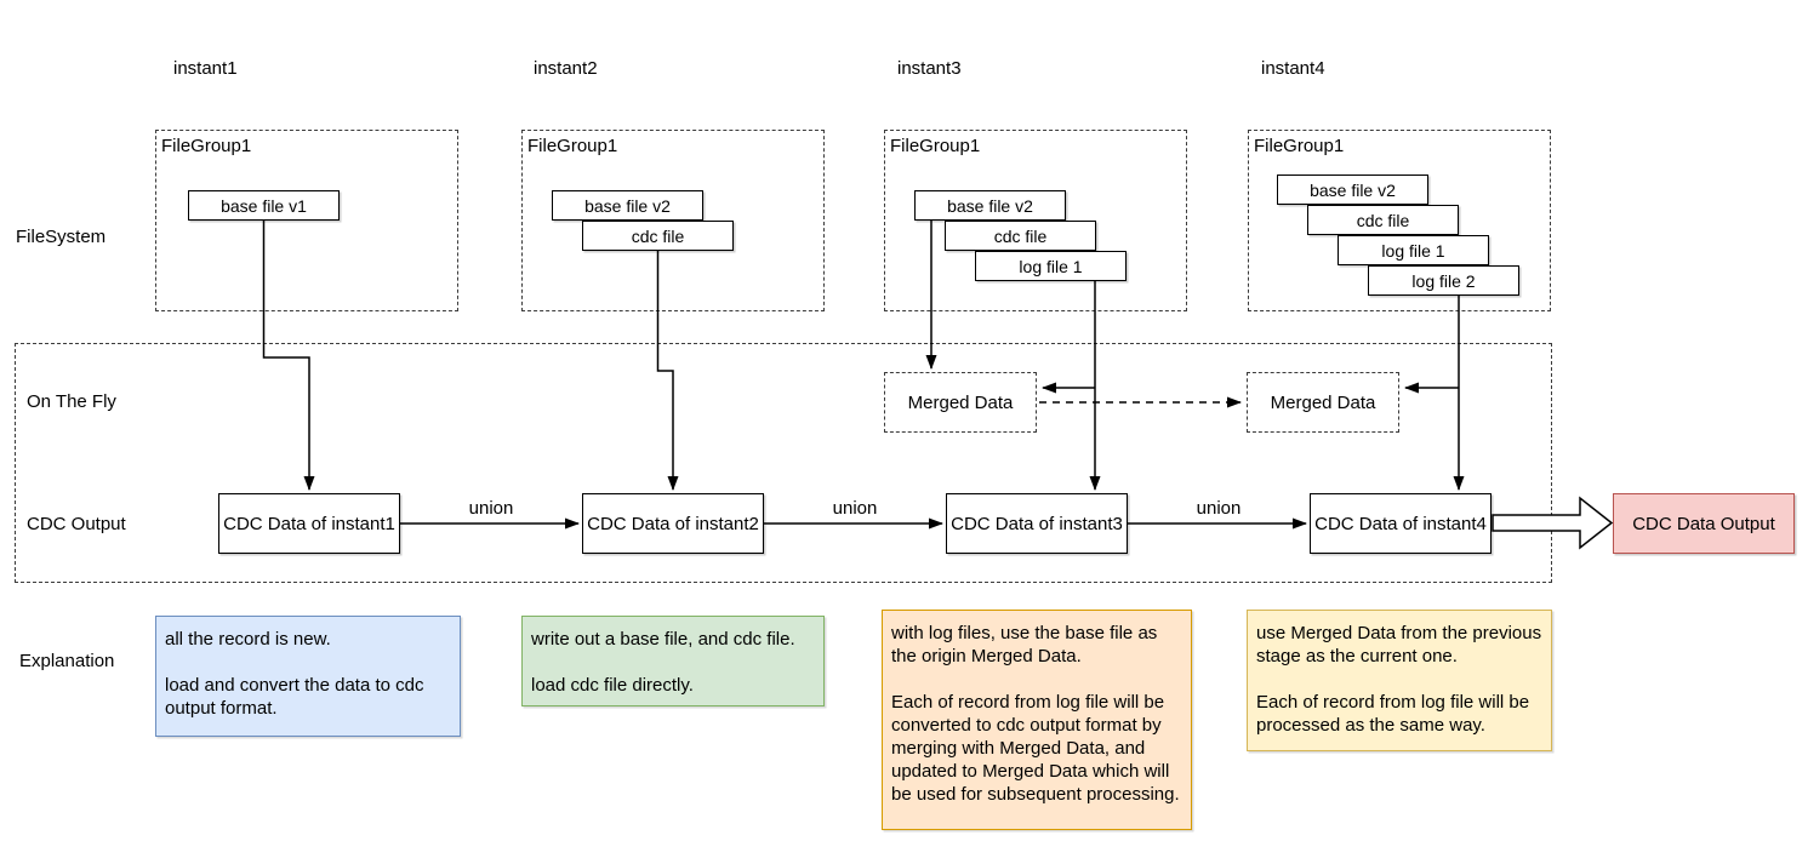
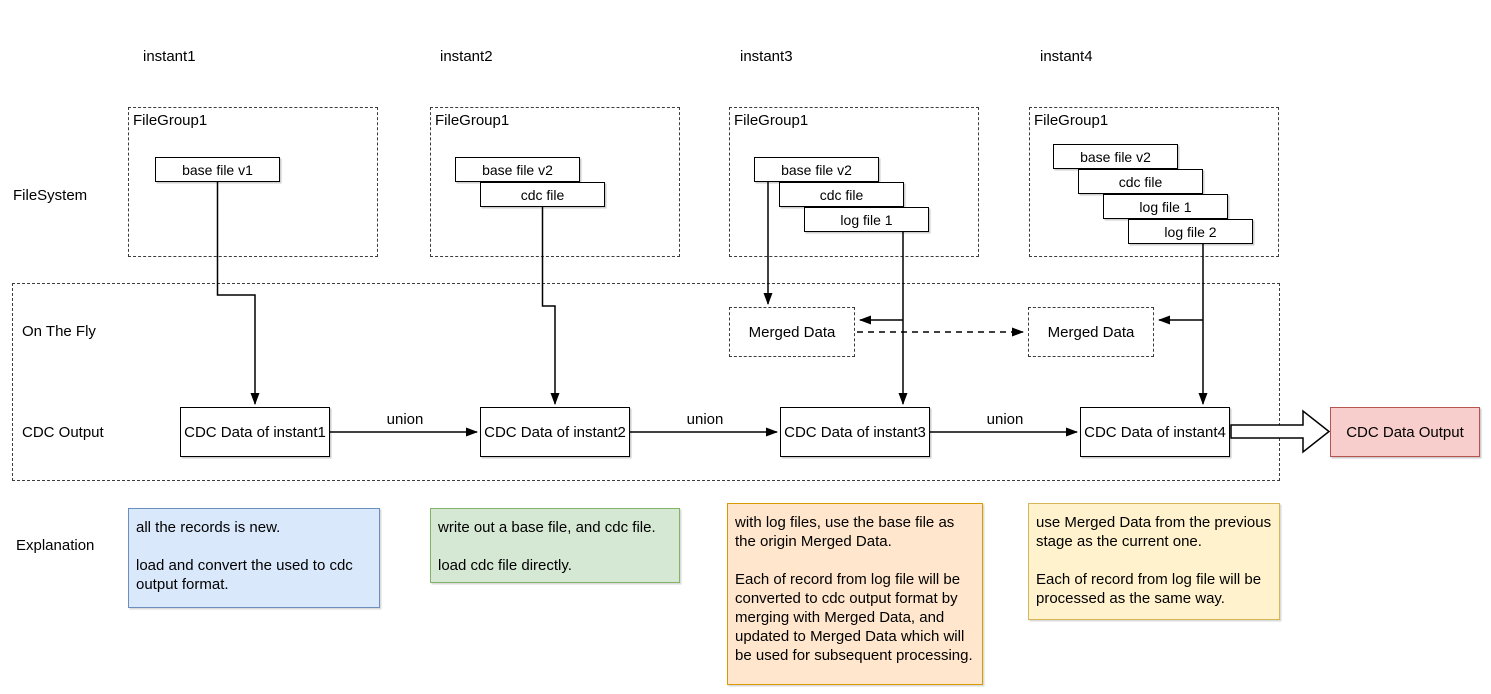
  instant1
  instant2
  instant3
  instant4
  FileSystem
  On The Fly
  CDC Output
  Explanation
  FileGroup1
  base file v1
  FileGroup1
  base file v2
  cdc file
  FileGroup1
  base file v2
  cdc file
  log file 1
  FileGroup1
  base file v2
  cdc file
  log file 1
  log file 2
  Merged Data
  Merged Data
  CDC Data of instant1
  CDC Data of instant2
  CDC Data of instant3
  CDC Data of instant4
  union
  union
  union
  CDC Data Output
- all the record is new.
+ all the records is new.
- load and convert the data to cdc output format.
+ load and convert the used to cdc output format.
  write out a base file, and cdc file.
  load cdc file directly.
  with log files, use the base file as the origin Merged Data.
  Each of record from log file will be converted to cdc output format by merging with Merged Data, and updated to Merged Data which will be used for subsequent processing.
  use Merged Data from the previous stage as the current one.
  Each of record from log file will be processed as the same way.
